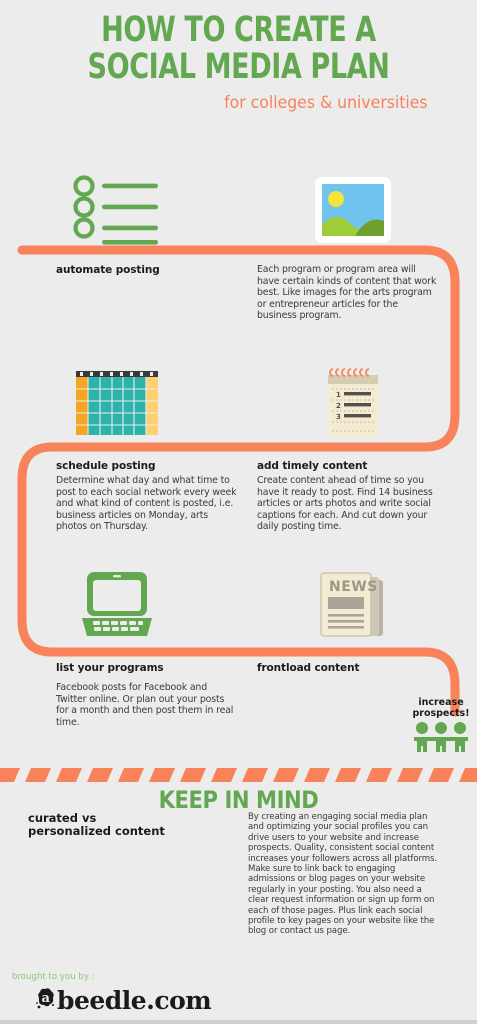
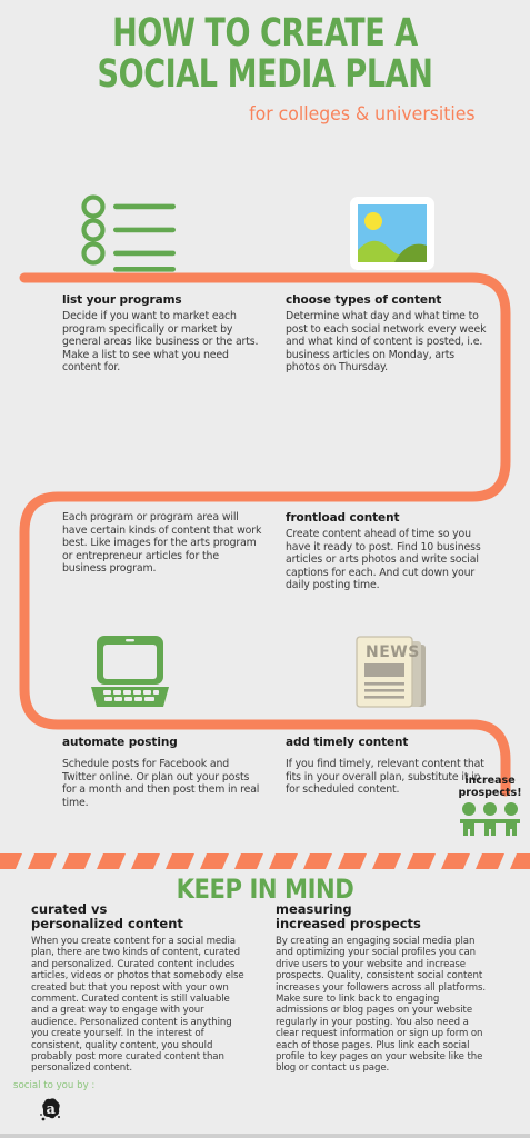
  HOW TO CREATE A
  SOCIAL MEDIA PLAN
  for colleges & universities
- automate posting
+ list your programs
+ Decide if you want to market each program specifically or market by general areas like business or the arts. Make a list to see what you need content for.
+ choose types of content
- Each program or program area will have certain kinds of content that work best. Like images for the arts program or entrepreneur articles for the business program.
+ Determine what day and what time to post to each social network every week and what kind of content is posted, i.e. business articles on Monday, arts photos on Thursday.
- 1
- 2
- 3
- schedule posting
- Determine what day and what time to post to each social network every week and what kind of content is posted, i.e. business articles on Monday, arts photos on Thursday.
+ Each program or program area will have certain kinds of content that work best. Like images for the arts program or entrepreneur articles for the business program.
- add timely content
+ frontload content
- Create content ahead of time so you have it ready to post. Find 14 business articles or arts photos and write social captions for each. And cut down your daily posting time.
+ Create content ahead of time so you have it ready to post. Find 10 business articles or arts photos and write social captions for each. And cut down your daily posting time.
  NEWS
- list your programs
+ automate posting
- Facebook posts for Facebook and Twitter online. Or plan out your posts for a month and then post them in real time.
+ Schedule posts for Facebook and Twitter online. Or plan out your posts for a month and then post them in real time.
- frontload content
+ add timely content
+ If you find timely, relevant content that fits in your overall plan, substitute it in for scheduled content.
  increase
  prospects!
  KEEP IN MIND
  curated vs
  personalized content
+ When you create content for a social media plan, there are two kinds of content, curated and personalized. Curated content includes articles, videos or photos that somebody else created but that you repost with your own comment. Curated content is still valuable and a great way to engage with your audience. Personalized content is anything you create yourself. In the interest of consistent, quality content, you should probably post more curated content than personalized content.
+ measuring
+ increased prospects
  By creating an engaging social media plan and optimizing your social profiles you can drive users to your website and increase prospects. Quality, consistent social content increases your followers across all platforms. Make sure to link back to engaging admissions or blog pages on your website regularly in your posting. You also need a clear request information or sign up form on each of those pages. Plus link each social profile to key pages on your website like the blog or contact us page.
- brought to you by :
+ social to you by :
  a
- beedle.com
